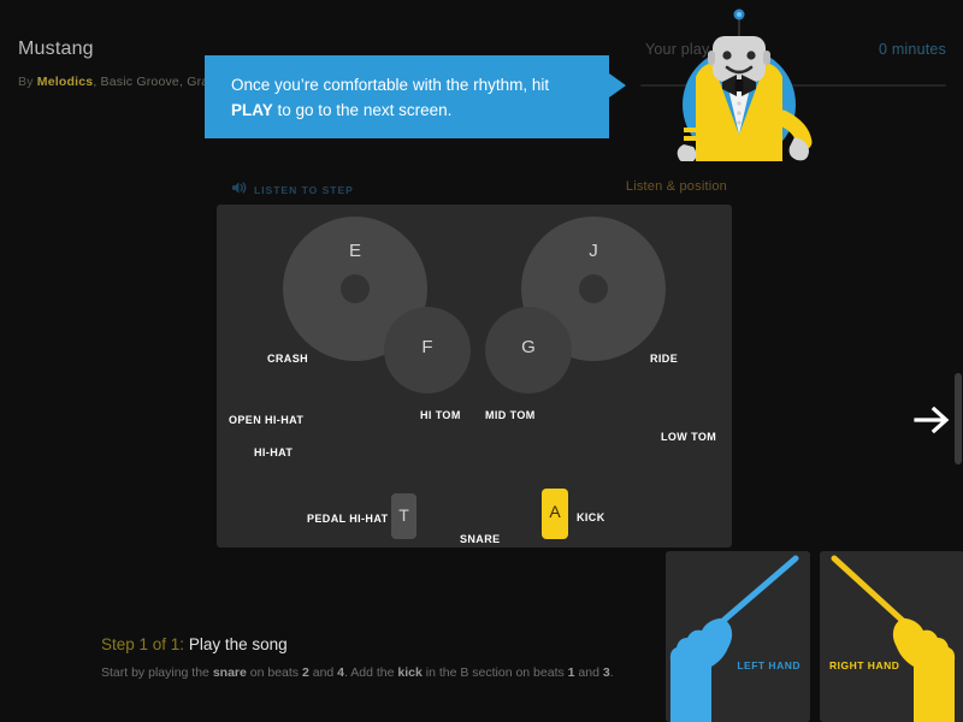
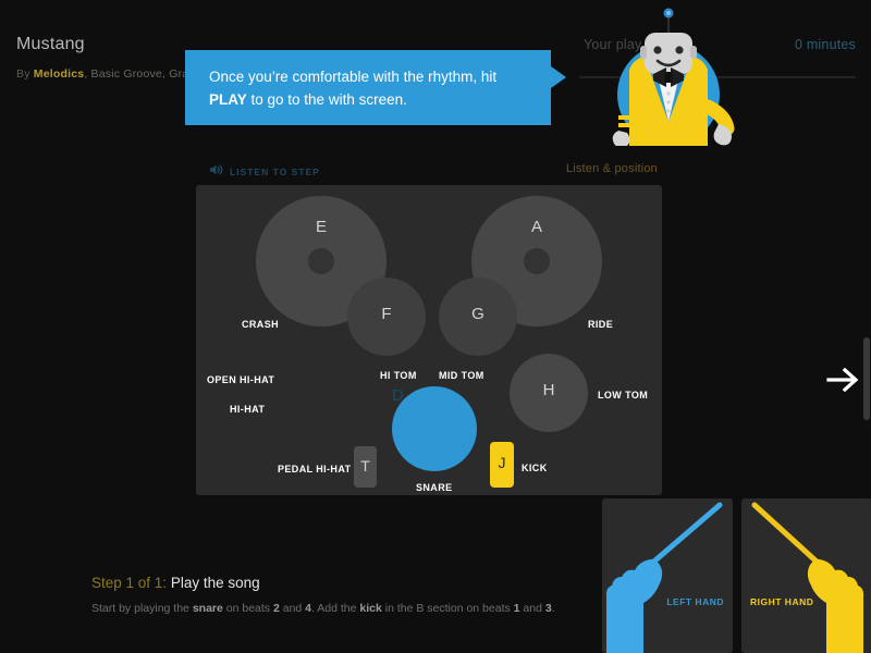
  Mustang
  By Melodics, Basic Groove, Gr
  0 minutes
- Once you’re comfortable with the rhythm, hit PLAY to go to the next screen.
+ Once you’re comfortable with the rhythm, hit PLAY to go to the with screen.
  LISTEN TO STEP
  Listen & position
  E
- J
+ A
  F
  G
+ H
+ D
  T
- A
+ J
  CRASH
  RIDE
  HI TOM
  MID TOM
  LOW TOM
  OPEN HI-HAT
  HI-HAT
  SNARE
  PEDAL HI-HAT
  KICK
  LEFT HAND
  RIGHT HAND
  Step 1 of 1: Play the song
  Start by playing the snare on beats 2 and 4. Add the kick in the B section on beats 1 and 3.
